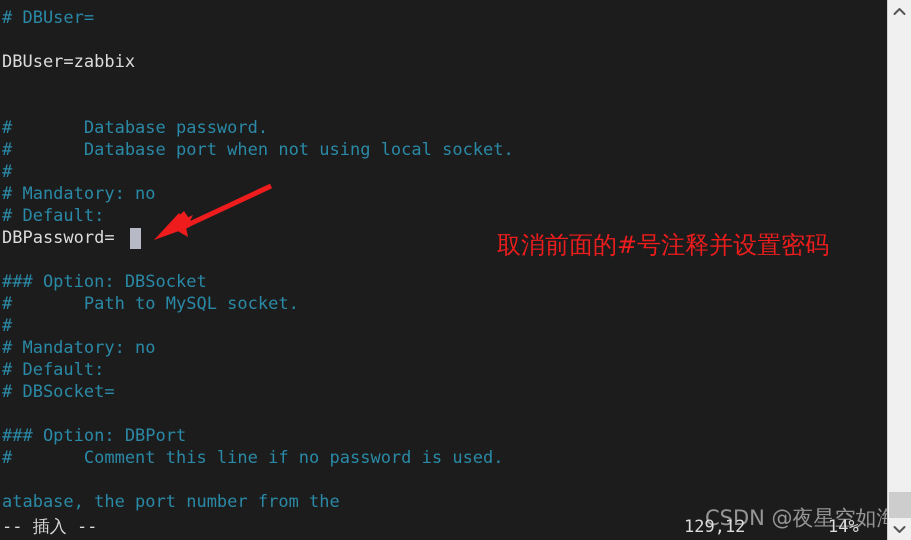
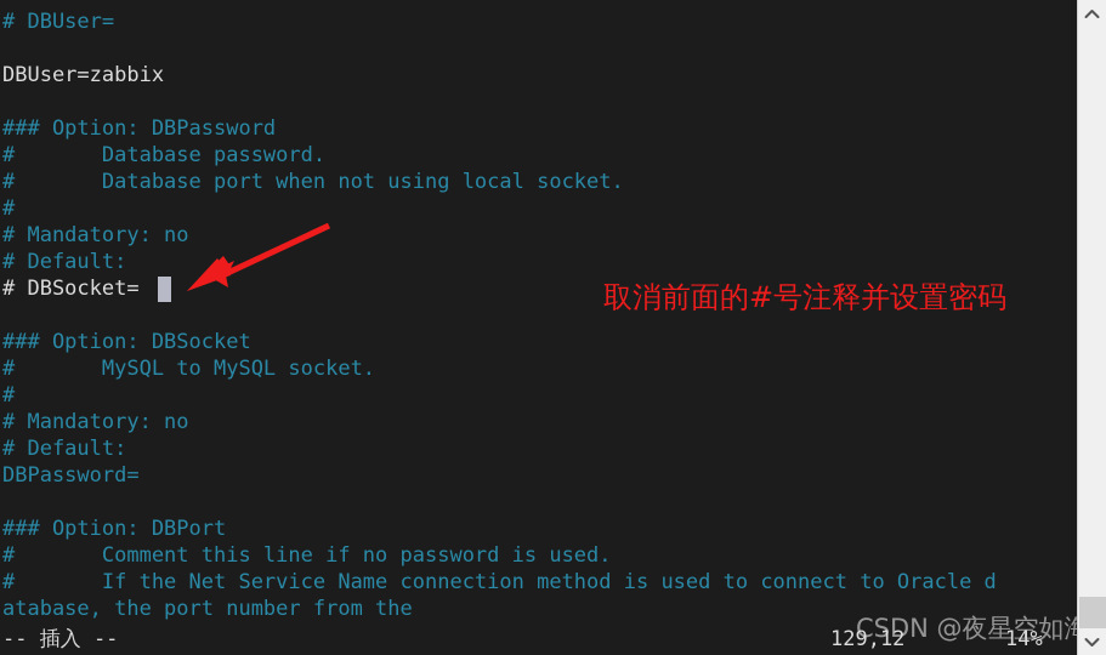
  # DBUser=
  DBUser=zabbix
+ ### Option: DBPassword
  # Database password.
  # Database port when not using local socket.
  #
  # Mandatory: no
  # Default:
- DBPassword=
+ # DBSocket=
  ### Option: DBSocket
- # Path to MySQL socket.
+ # MySQL to MySQL socket.
  #
  # Mandatory: no
  # Default:
- # DBSocket=
+ DBPassword=
  ### Option: DBPort
  # Comment this line if no password is used.
+ # If the Net Service Name connection method is used to connect to Oracle d
  atabase, the port number from the
  取消前面的#号注释并设置密码
  -- 插入 --
  129,12
  14%
  CSDN @夜星空如
